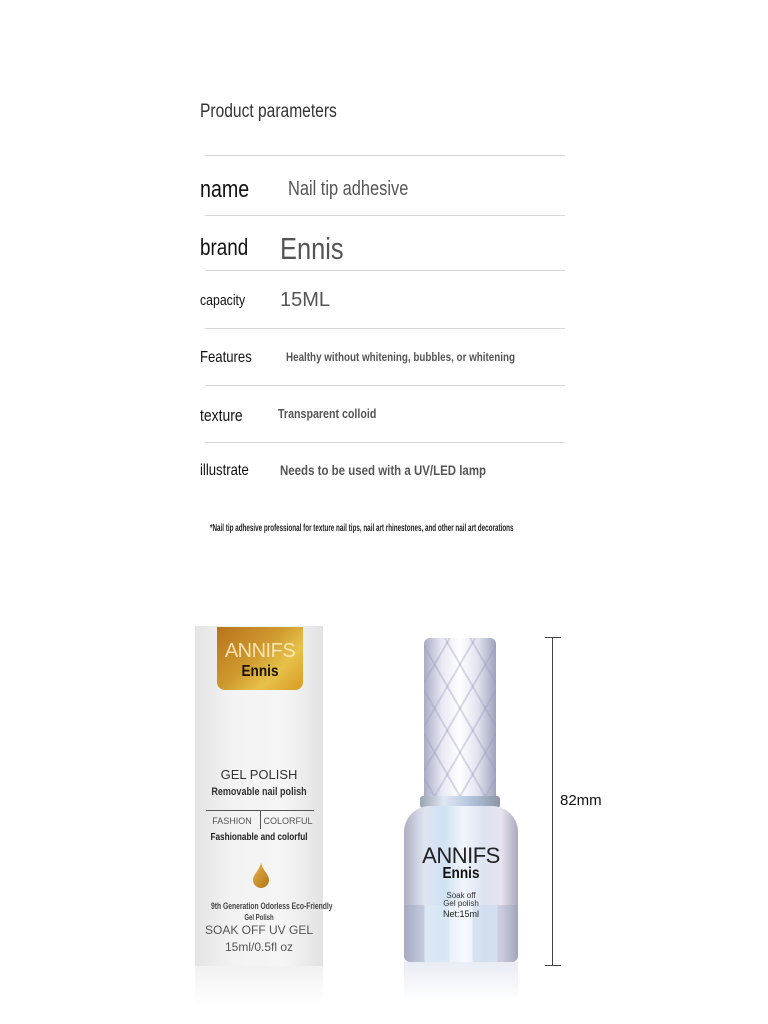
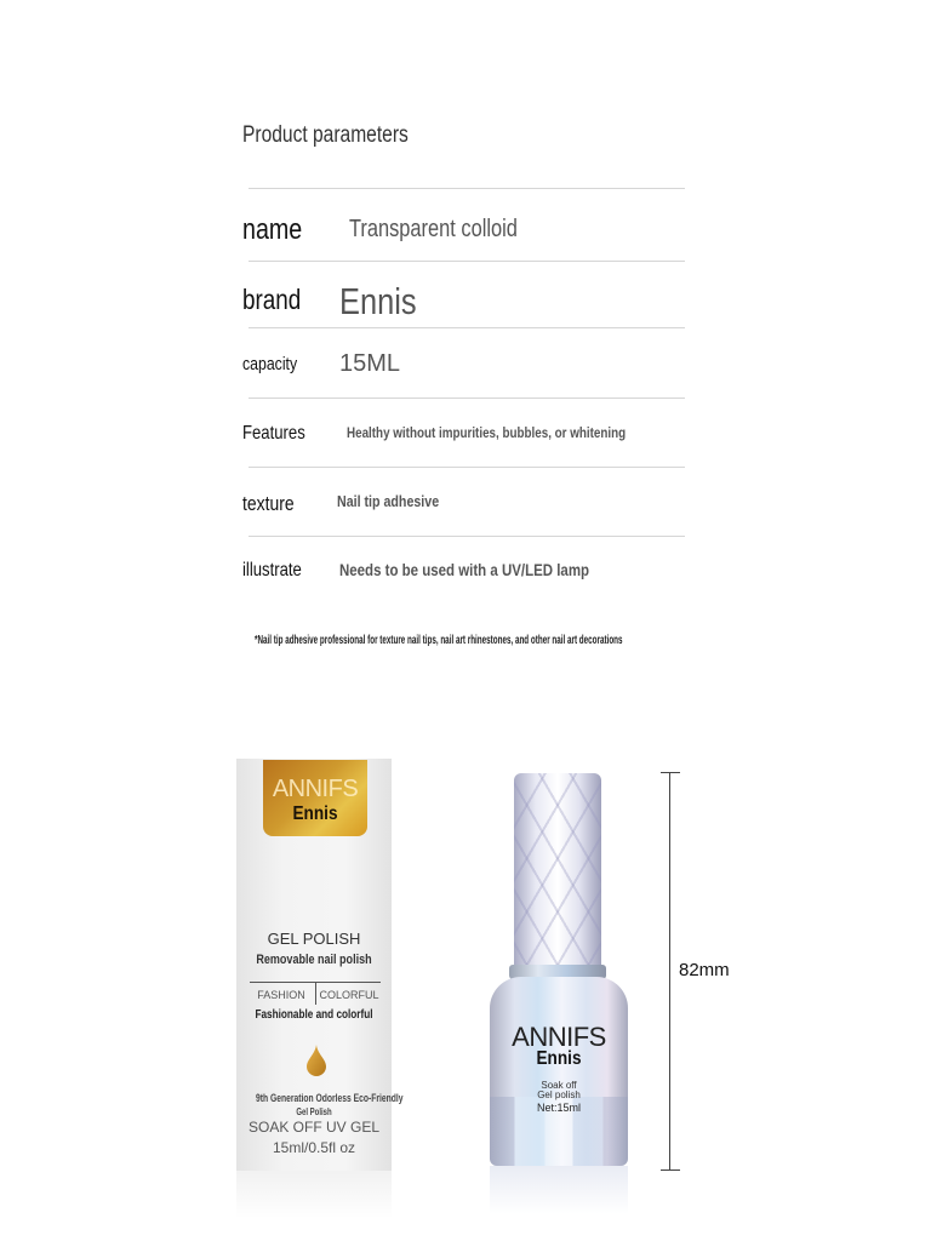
  Product parameters
  name
- Nail tip adhesive
+ Transparent colloid
  brand
  Ennis
  capacity
  15ML
  Features
- Healthy without whitening, bubbles, or whitening
+ Healthy without impurities, bubbles, or whitening
  texture
- Transparent colloid
+ Nail tip adhesive
  illustrate
  Needs to be used with a UV/LED lamp
  *Nail tip adhesive professional for texture nail tips, nail art rhinestones, and other nail art decorations
  ANNIFS
  Ennis
  GEL POLISH
  Removable nail polish
  FASHION
  COLORFUL
  Fashionable and colorful
  9th Generation Odorless Eco-Friendly
  Gel Polish
  SOAK OFF UV GEL
  15ml/0.5fl oz
  ANNIFS
  Ennis
  Soak off
  Gel polish
  Net:15ml
  82mm
